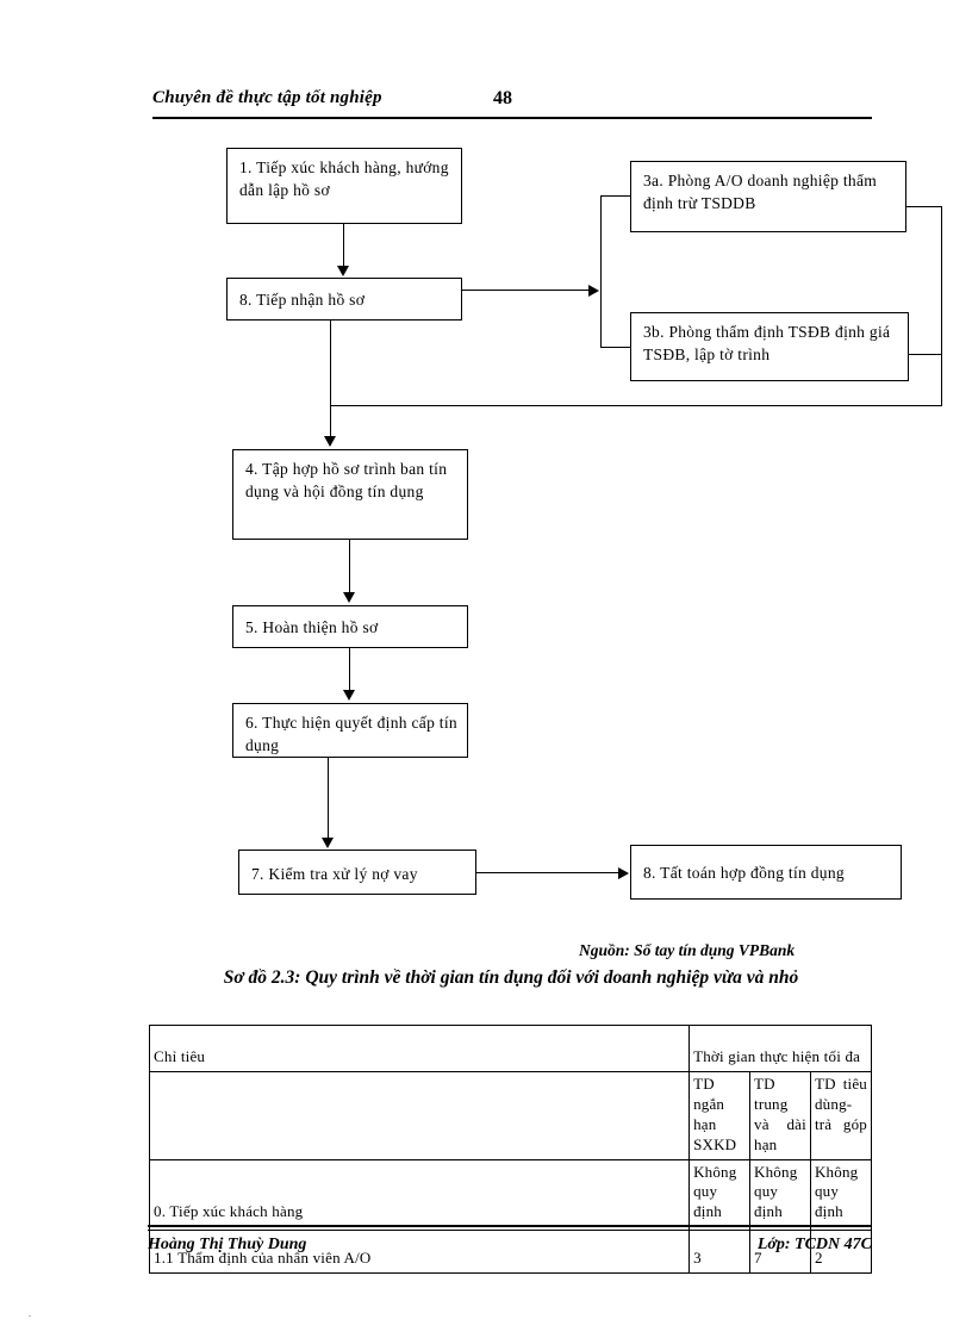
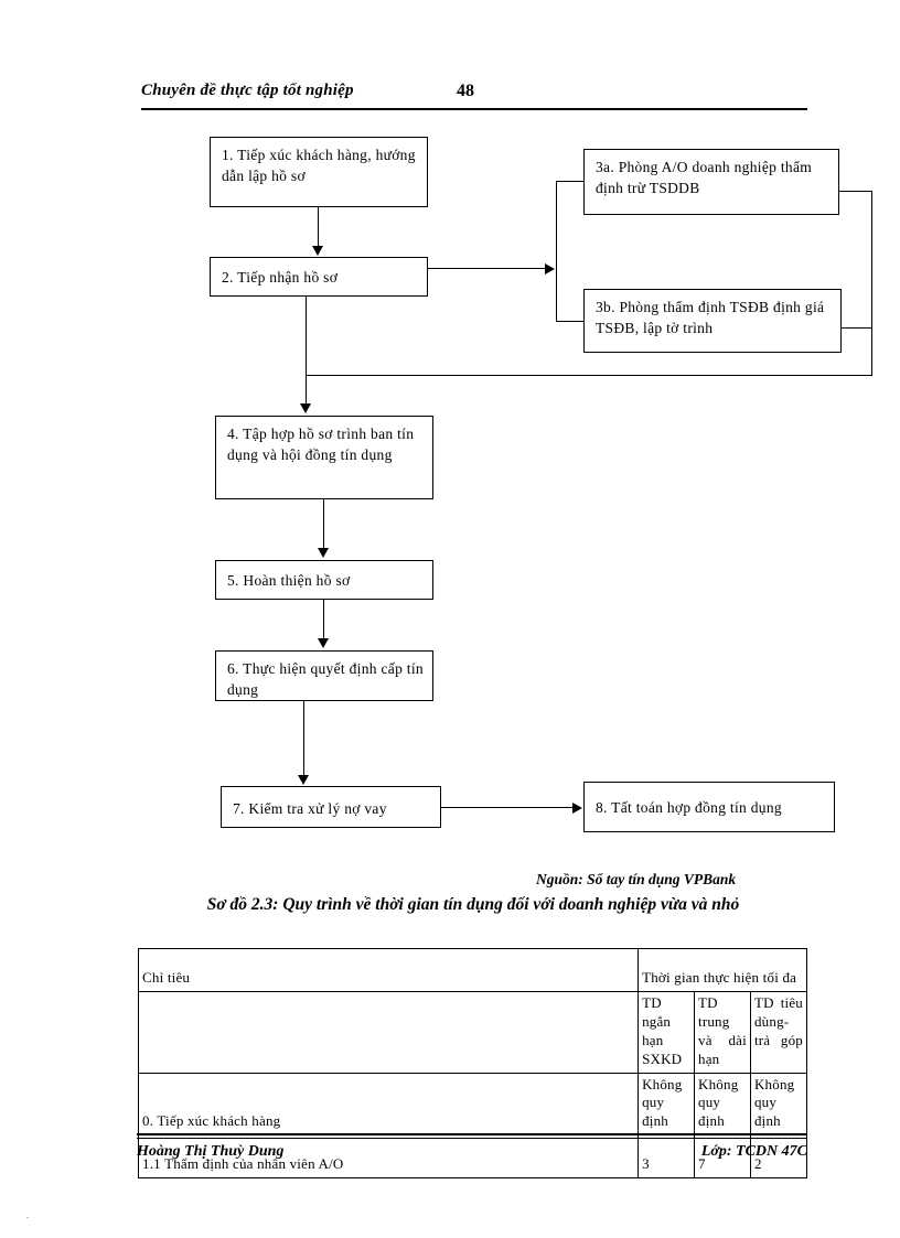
  Chuyên đề thực tập tốt nghiệp
  48
  1. Tiếp xúc khách hàng, hướng dẫn lập hồ sơ
- 8. Tiếp nhận hồ sơ
+ 2. Tiếp nhận hồ sơ
  3a. Phòng A/O doanh nghiệp thẩm định trừ TSDDB
  3b. Phòng thẩm định TSĐB định giá TSĐB, lập tờ trình
  4. Tập hợp hồ sơ trình ban tín dụng và hội đồng tín dụng
  5. Hoàn thiện hồ sơ
  6. Thực hiện quyết định cấp tín dụng
  7. Kiểm tra xử lý nợ vay
  8. Tất toán hợp đồng tín dụng
  Nguồn: Sổ tay tín dụng VPBank
  Sơ đồ 2.3: Quy trình về thời gian tín dụng đối với doanh nghiệp vừa và nhỏ
  Chỉ tiêu	Thời gian thực hiện tối đa
  	TD ngắn hạn SXKD	TD trung và dài hạn	TD tiêu dùng-trả góp
  0. Tiếp xúc khách hàng	Không quy định	Không quy định	Không quy định
  1.1 Thẩm định của nhân viên A/O	3	7	2
  Hoàng Thị Thuỳ Dung
  Lớp: TCDN 47C
